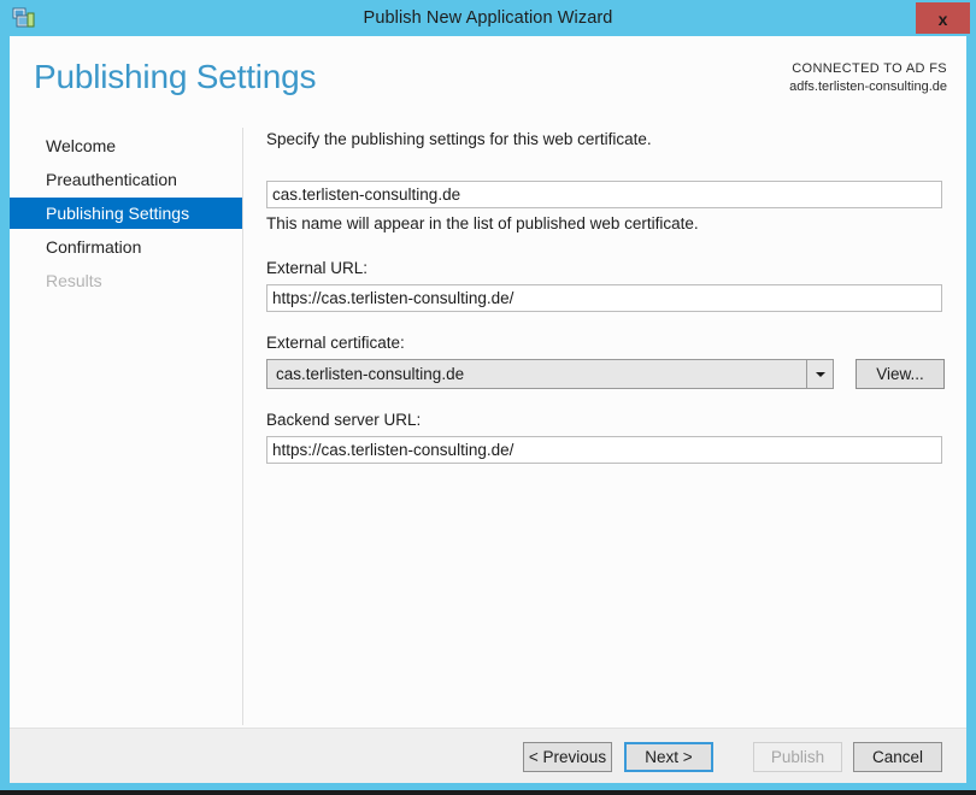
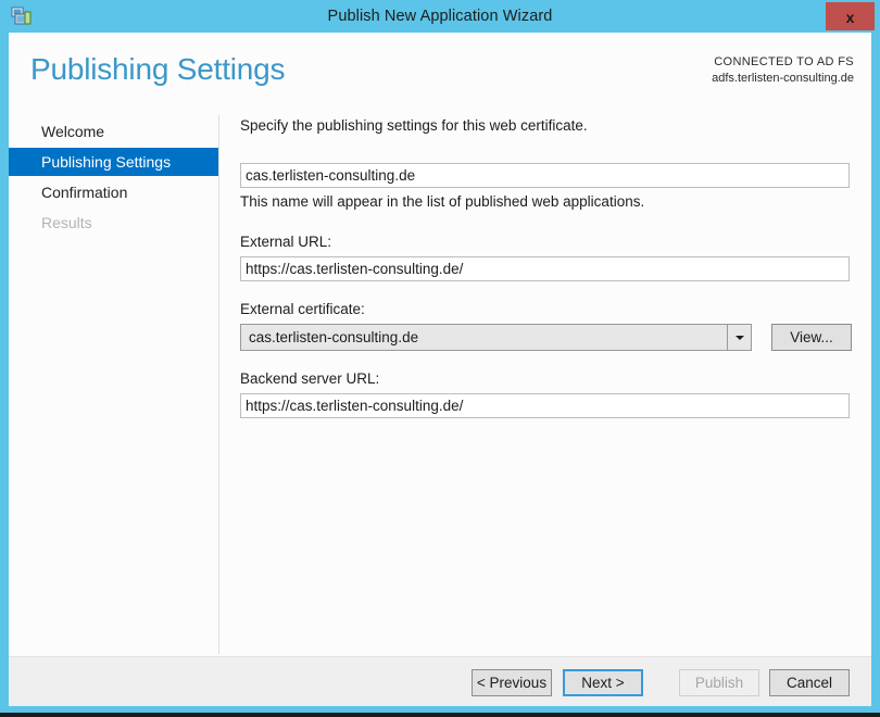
  Publish New Application Wizard
  x
  Publishing Settings
  CONNECTED TO AD FS
  adfs.terlisten-consulting.de
  Welcome
- Preauthentication
  Publishing Settings
  Confirmation
  Results
  Specify the publishing settings for this web certificate.
  cas.terlisten-consulting.de
- This name will appear in the list of published web certificate.
+ This name will appear in the list of published web applications.
  External URL:
  https://cas.terlisten-consulting.de/
  External certificate:
  cas.terlisten-consulting.de
  View...
  Backend server URL:
  https://cas.terlisten-consulting.de/
  < Previous
  Next >
  Publish
  Cancel
